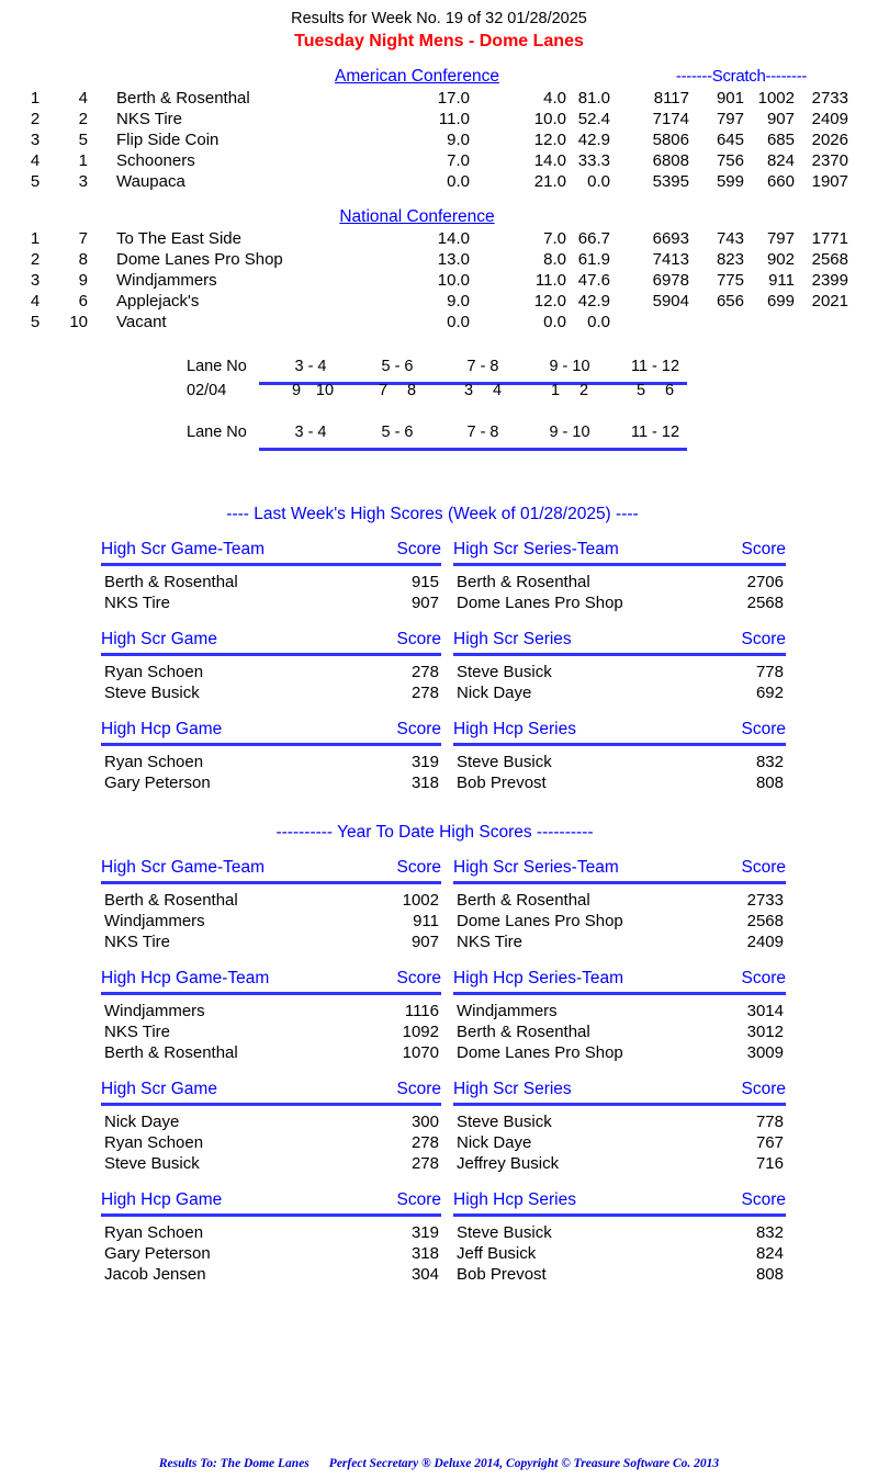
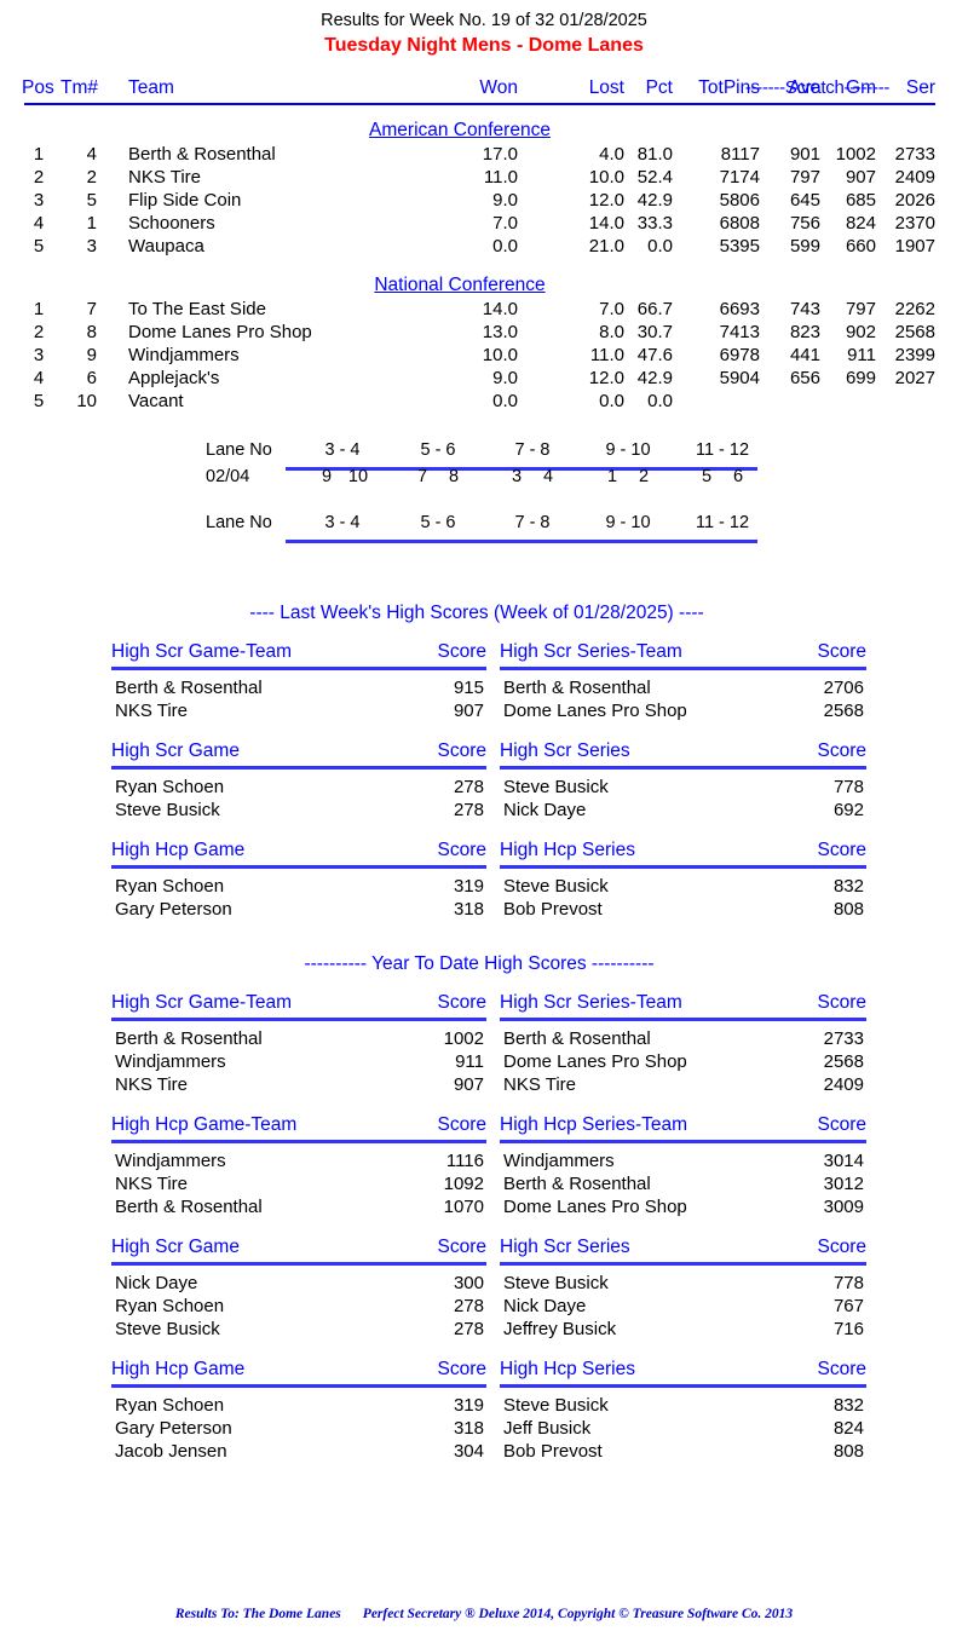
  Results for Week No. 19 of 32 01/28/2025
  Tuesday Night Mens - Dome Lanes
  -------Scratch--------
+ Pos
+ Tm#
+ Team
+ Won
+ Lost
+ Pct
+ TotPins
+ Ave
+ Gm
+ Ser
  American Conference
  1
  4
  Berth & Rosenthal
  17.0
  4.0
  81.0
  8117
  901
  1002
  2733
  2
  2
  NKS Tire
  11.0
  10.0
  52.4
  7174
  797
  907
  2409
  3
  5
  Flip Side Coin
  9.0
  12.0
  42.9
  5806
  645
  685
  2026
  4
  1
  Schooners
  7.0
  14.0
  33.3
  6808
  756
  824
  2370
  5
  3
  Waupaca
  0.0
  21.0
  0.0
  5395
  599
  660
  1907
  National Conference
  1
  7
  To The East Side
  14.0
  7.0
  66.7
  6693
  743
  797
- 1771
+ 2262
  2
  8
  Dome Lanes Pro Shop
  13.0
  8.0
- 61.9
+ 30.7
  7413
  823
  902
  2568
  3
  9
  Windjammers
  10.0
  11.0
  47.6
  6978
- 775
+ 441
  911
  2399
  4
  6
  Applejack's
  9.0
  12.0
  42.9
  5904
  656
  699
- 2021
+ 2027
  5
  10
  Vacant
  0.0
  0.0
  0.0
  Lane No
  3 - 4
  5 - 6
  7 - 8
  9 - 10
  11 - 12
  02/04
  9 10
  7 8
  3 4
  1 2
  5 6
  Lane No
  3 - 4
  5 - 6
  7 - 8
  9 - 10
  11 - 12
  ---- Last Week's High Scores (Week of 01/28/2025) ----
  High Scr Game-Team
  Score
  High Scr Series-Team
  Score
  Berth & Rosenthal
  915
  Berth & Rosenthal
  2706
  NKS Tire
  907
  Dome Lanes Pro Shop
  2568
  High Scr Game
  Score
  High Scr Series
  Score
  Ryan Schoen
  278
  Steve Busick
  778
  Steve Busick
  278
  Nick Daye
  692
  High Hcp Game
  Score
  High Hcp Series
  Score
  Ryan Schoen
  319
  Steve Busick
  832
  Gary Peterson
  318
  Bob Prevost
  808
  ---------- Year To Date High Scores ----------
  High Scr Game-Team
  Score
  High Scr Series-Team
  Score
  Berth & Rosenthal
  1002
  Berth & Rosenthal
  2733
  Windjammers
  911
  Dome Lanes Pro Shop
  2568
  NKS Tire
  907
  NKS Tire
  2409
  High Hcp Game-Team
  Score
  High Hcp Series-Team
  Score
  Windjammers
  1116
  Windjammers
  3014
  NKS Tire
  1092
  Berth & Rosenthal
  3012
  Berth & Rosenthal
  1070
  Dome Lanes Pro Shop
  3009
  High Scr Game
  Score
  High Scr Series
  Score
  Nick Daye
  300
  Steve Busick
  778
  Ryan Schoen
  278
  Nick Daye
  767
  Steve Busick
  278
  Jeffrey Busick
  716
  High Hcp Game
  Score
  High Hcp Series
  Score
  Ryan Schoen
  319
  Steve Busick
  832
  Gary Peterson
  318
  Jeff Busick
  824
  Jacob Jensen
  304
  Bob Prevost
  808
  Results To: The Dome Lanes Perfect Secretary ® Deluxe 2014, Copyright © Treasure Software Co. 2013
